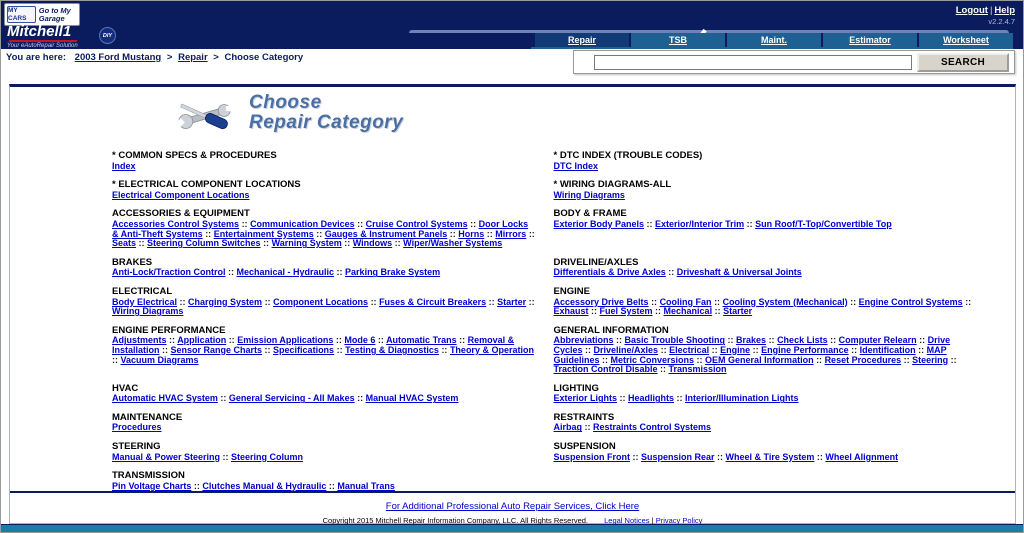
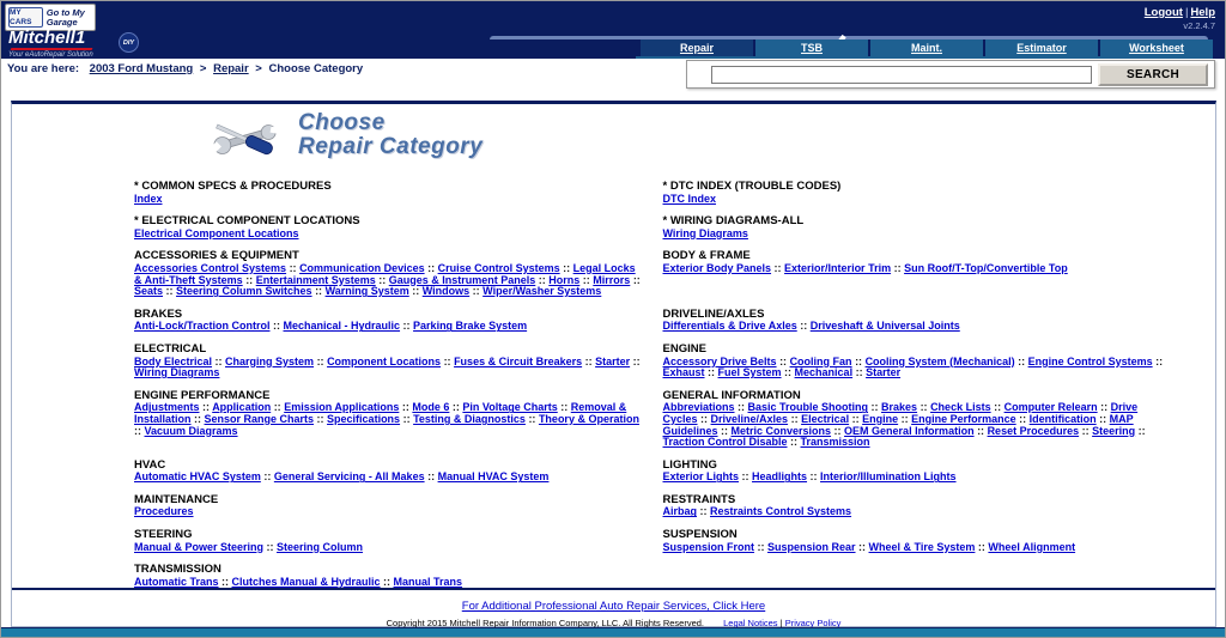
  Go to My Garage
  Logout | Help
  v2.2.4.7
  Mitchell1
  Repair
  TSB
  Maint.
  Estimator
  Worksheet
  You are here: 2003 Ford Mustang > Repair > Choose Category
  SEARCH
  Choose
  Repair Category
  * COMMON SPECS & PROCEDURES
  Index
  * DTC INDEX (TROUBLE CODES)
  DTC Index
  * ELECTRICAL COMPONENT LOCATIONS
  Electrical Component Locations
  * WIRING DIAGRAMS-ALL
  Wiring Diagrams
  ACCESSORIES & EQUIPMENT
- Accessories Control Systems :: Communication Devices :: Cruise Control Systems :: Door Locks & Anti-Theft Systems :: Entertainment Systems :: Gauges & Instrument Panels :: Horns :: Mirrors :: Seats :: Steering Column Switches :: Warning System :: Windows :: Wiper/Washer Systems
+ Accessories Control Systems :: Communication Devices :: Cruise Control Systems :: Legal Locks & Anti-Theft Systems :: Entertainment Systems :: Gauges & Instrument Panels :: Horns :: Mirrors :: Seats :: Steering Column Switches :: Warning System :: Windows :: Wiper/Washer Systems
  BODY & FRAME
  Exterior Body Panels :: Exterior/Interior Trim :: Sun Roof/T-Top/Convertible Top
  BRAKES
  Anti-Lock/Traction Control :: Mechanical - Hydraulic :: Parking Brake System
  DRIVELINE/AXLES
  Differentials & Drive Axles :: Driveshaft & Universal Joints
  ELECTRICAL
  Body Electrical :: Charging System :: Component Locations :: Fuses & Circuit Breakers :: Starter :: Wiring Diagrams
  ENGINE
  Accessory Drive Belts :: Cooling Fan :: Cooling System (Mechanical) :: Engine Control Systems :: Exhaust :: Fuel System :: Mechanical :: Starter
  ENGINE PERFORMANCE
- Adjustments :: Application :: Emission Applications :: Mode 6 :: Automatic Trans :: Removal & Installation :: Sensor Range Charts :: Specifications :: Testing & Diagnostics :: Theory & Operation :: Vacuum Diagrams
+ Adjustments :: Application :: Emission Applications :: Mode 6 :: Pin Voltage Charts :: Removal & Installation :: Sensor Range Charts :: Specifications :: Testing & Diagnostics :: Theory & Operation :: Vacuum Diagrams
  GENERAL INFORMATION
  Abbreviations :: Basic Trouble Shooting :: Brakes :: Check Lists :: Computer Relearn :: Drive Cycles :: Driveline/Axles :: Electrical :: Engine :: Engine Performance :: Identification :: MAP Guidelines :: Metric Conversions :: OEM General Information :: Reset Procedures :: Steering :: Traction Control Disable :: Transmission
  HVAC
  Automatic HVAC System :: General Servicing - All Makes :: Manual HVAC System
  LIGHTING
  Exterior Lights :: Headlights :: Interior/Illumination Lights
  MAINTENANCE
  Procedures
  RESTRAINTS
  Airbag :: Restraints Control Systems
  STEERING
  Manual & Power Steering :: Steering Column
  SUSPENSION
  Suspension Front :: Suspension Rear :: Wheel & Tire System :: Wheel Alignment
  TRANSMISSION
- Pin Voltage Charts :: Clutches Manual & Hydraulic :: Manual Trans
+ Automatic Trans :: Clutches Manual & Hydraulic :: Manual Trans
  For Additional Professional Auto Repair Services, Click Here
  Copyright 2015 Mitchell Repair Information Company, LLC. All Rights Reserved. Legal Notices | Privacy Policy
